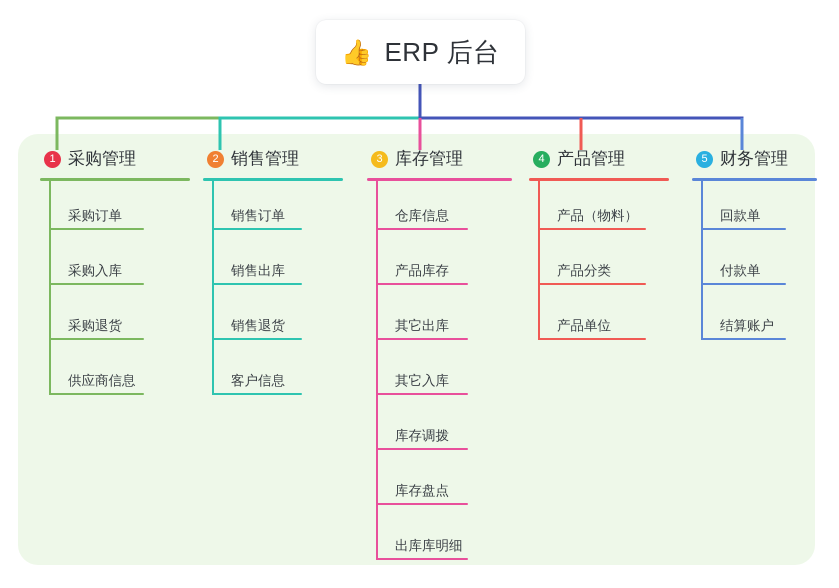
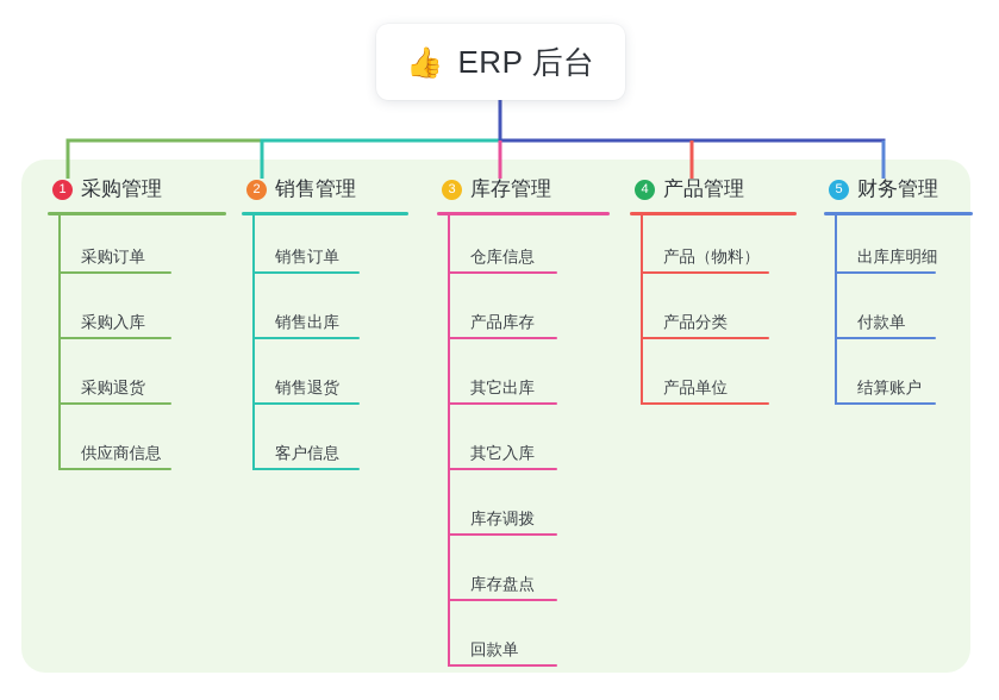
  👍
  ERP 后台
  1
  采购管理
  采购订单
  采购入库
  采购退货
  供应商信息
  2
  销售管理
  销售订单
  销售出库
  销售退货
  客户信息
  3
  库存管理
  仓库信息
  产品库存
  其它出库
  其它入库
  库存调拨
  库存盘点
- 出库库明细
+ 回款单
  4
  产品管理
  产品（物料）
  产品分类
  产品单位
  5
  财务管理
- 回款单
+ 出库库明细
  付款单
  结算账户
